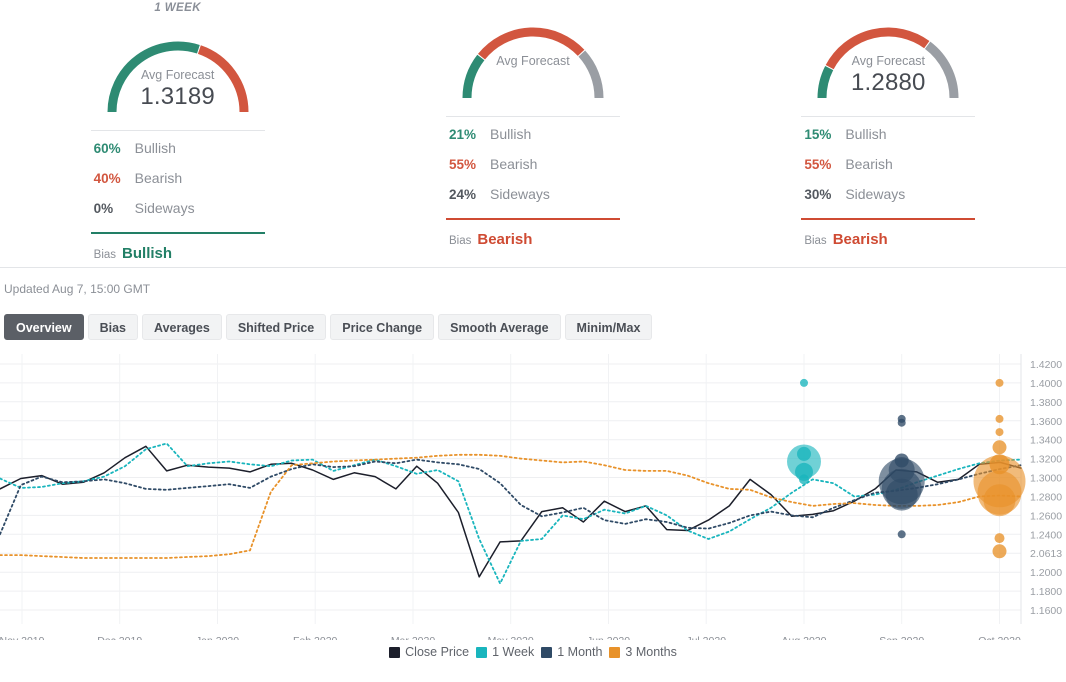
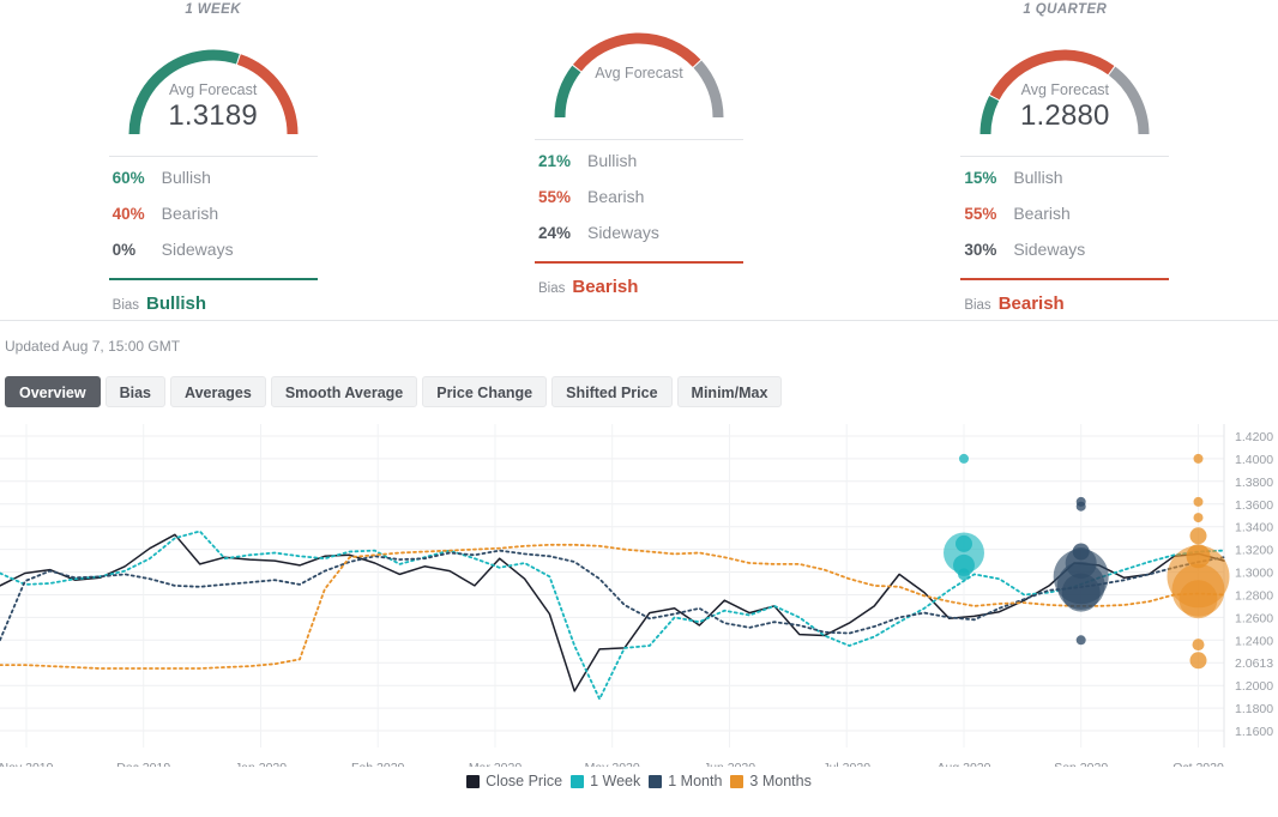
  1 WEEK
  Avg Forecast
  1.3189
  60%
  Bullish
  40%
  Bearish
  0%
  Sideways
  Bias
  Bullish
  Avg Forecast
  21%
  Bullish
  55%
  Bearish
  24%
  Sideways
  Bias
  Bearish
+ 1 QUARTER
  Avg Forecast
  1.2880
  15%
  Bullish
  55%
  Bearish
  30%
  Sideways
  Bias
  Bearish
  Updated Aug 7, 15:00 GMT
  Overview
  Bias
  Averages
- Shifted Price
+ Smooth Average
  Price Change
- Smooth Average
+ Shifted Price
  Minim/Max
  1.4200
  1.4000
  1.3800
  1.3600
  1.3400
  1.3200
  1.3000
  1.2800
  1.2600
  1.2400
  2.0613
  1.2000
  1.1800
  1.1600
  Close Price
  1 Week
  1 Month
  3 Months
